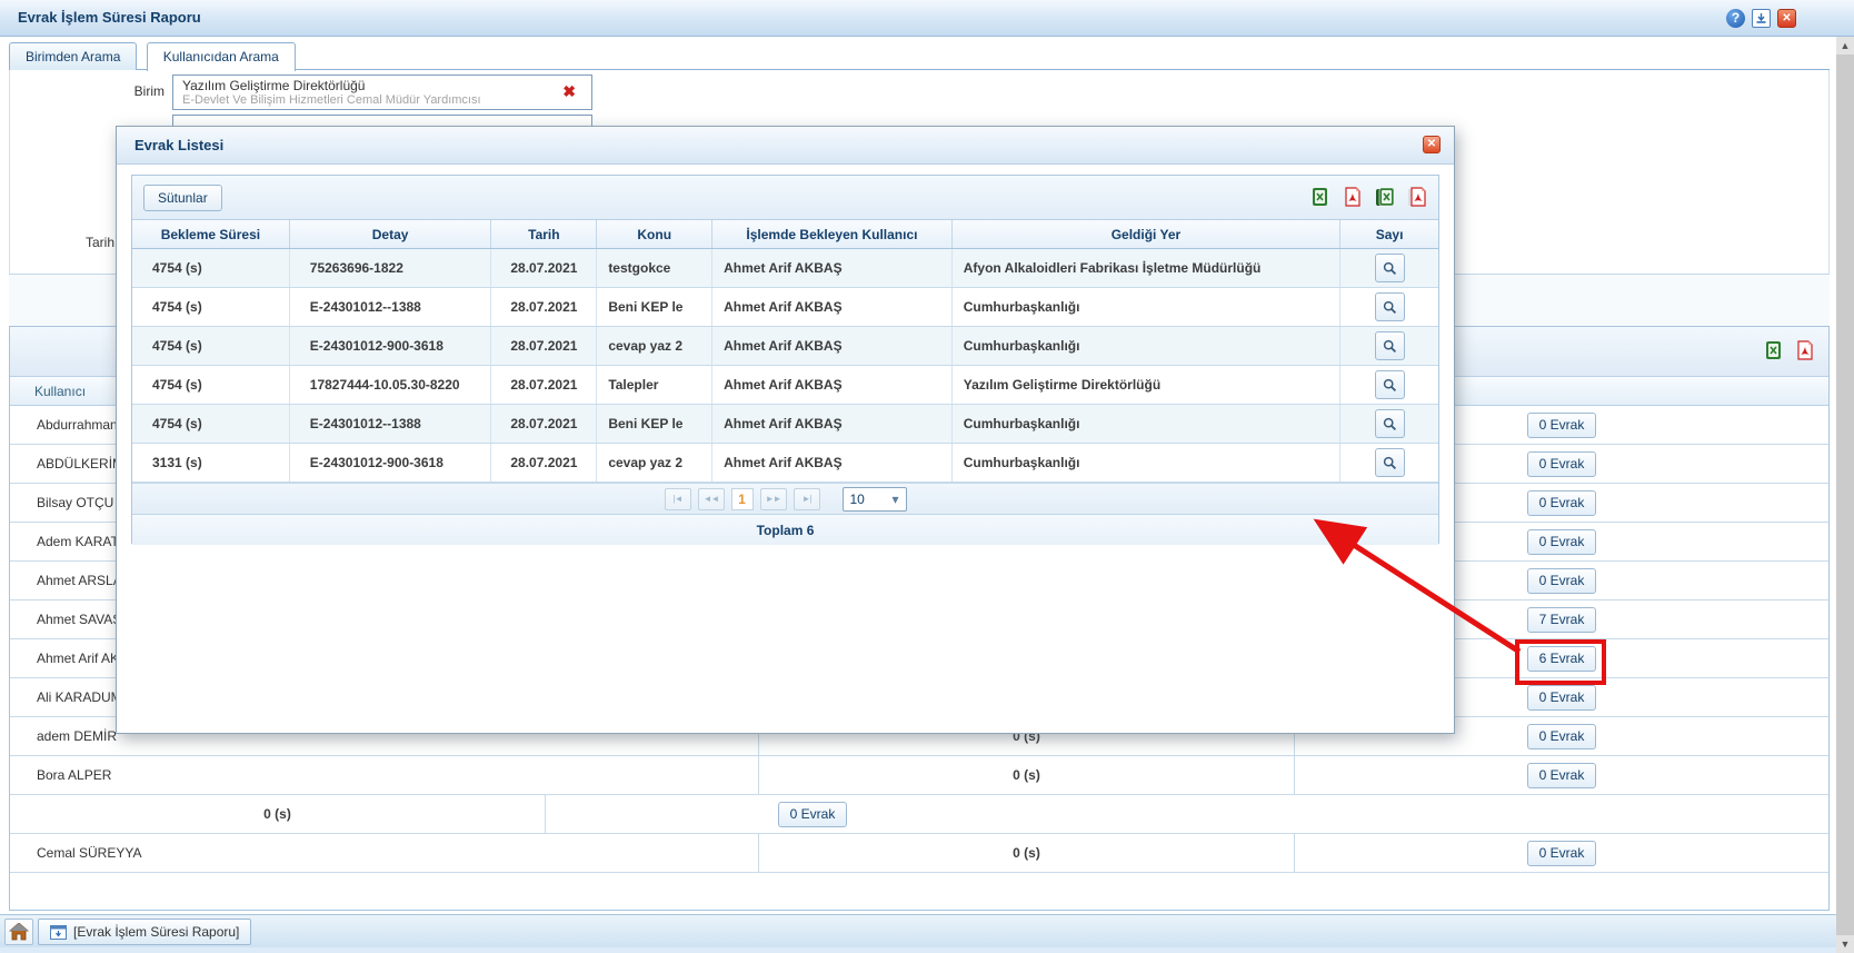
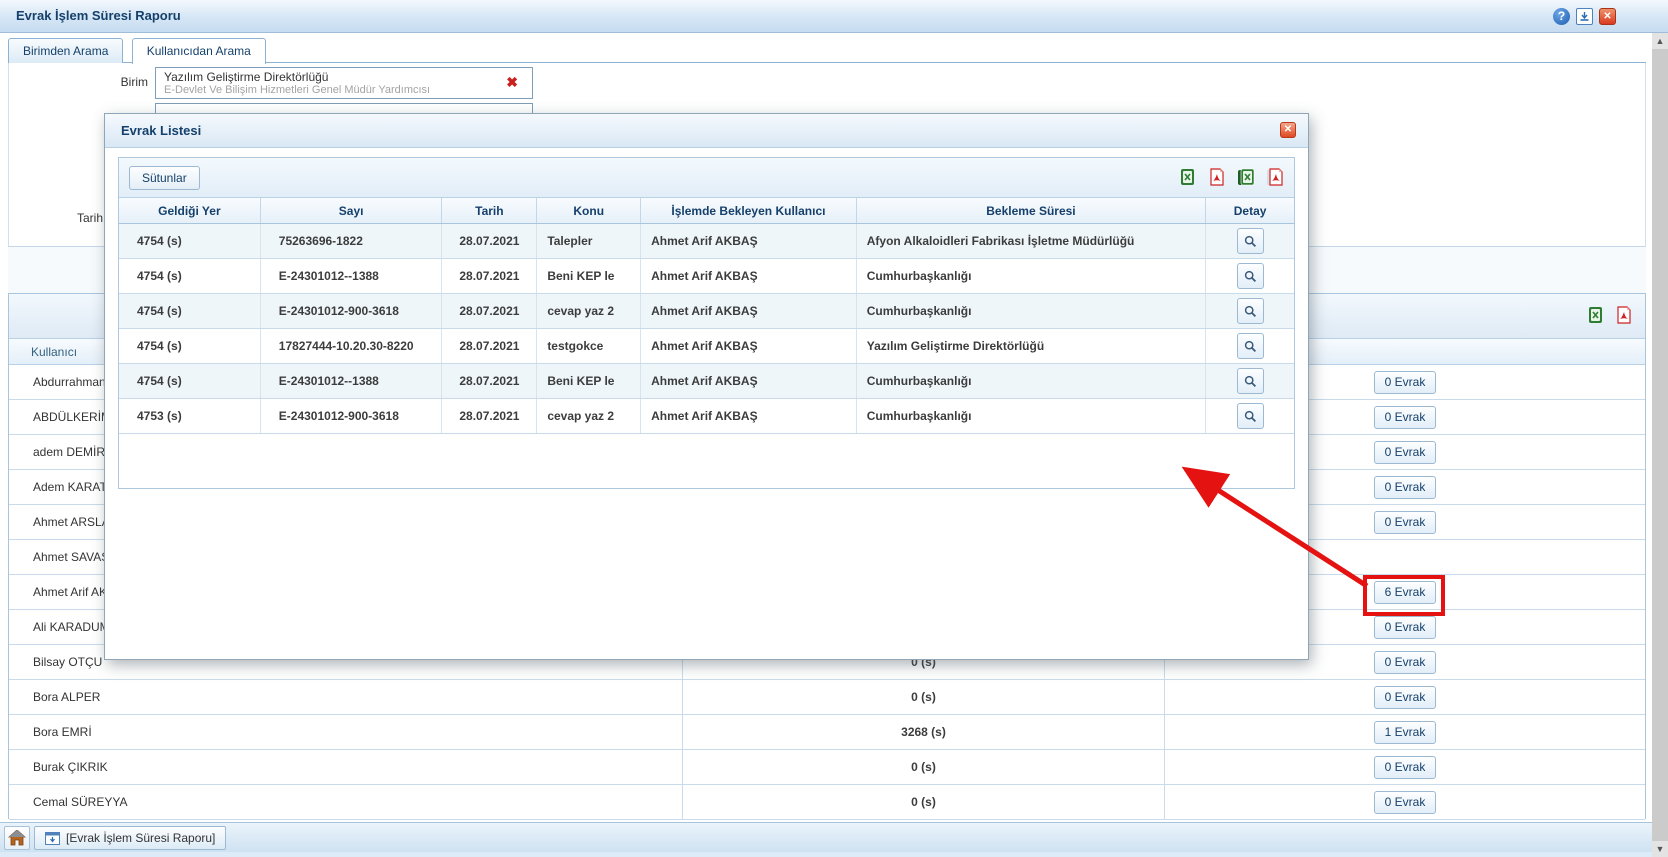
  Evrak İşlem Süresi Raporu
  ?
  ✕
  Birimden Arama Kullanıcıdan Arama
  Birim
  Yazılım Geliştirme Direktörlüğü
- E-Devlet Ve Bilişim Hizmetleri Cemal Müdür Yardımcısı
+ E-Devlet Ve Bilişim Hizmetleri Genel Müdür Yardımcısı
  ✖
  Tarih
  Kullanıcı
  Abdurrahman
  0 Evrak
  ABDÜLKERİ
  0 Evrak
- Bilsay OTÇU
+ adem DEMİR
  0 Evrak
  Adem KARA
  0 Evrak
  Ahmet ARSL
  0 Evrak
  Ahmet SAVA
- 7 Evrak
  Ahmet Arif A
  6 Evrak
  Ali KARADU
  0 Evrak
- adem DEMİR
+ Bilsay OTÇU
  0 (s)
  0 Evrak
  Bora ALPER
  0 (s)
  0 Evrak
+ Bora EMRİ
+ 3268 (s)
+ 1 Evrak
+ Burak ÇIKRIK
  0 (s)
  0 Evrak
  Cemal SÜREYYA
  0 (s)
  0 Evrak
  Evrak Listesi
  ✕
  Sütunlar
- Bekleme Süresi
+ Geldiği Yer
- Detay
+ Sayı
  Tarih
  Konu
  İşlemde Bekleyen Kullanıcı
- Geldiği Yer
+ Bekleme Süresi
- Sayı
+ Detay
  4754 (s)
  75263696-1822
  28.07.2021
- testgokce
+ Talepler
  Ahmet Arif AKBAŞ
  Afyon Alkaloidleri Fabrikası İşletme Müdürlüğü
  4754 (s)
  E-24301012--1388
  28.07.2021
  Beni KEP le
  Ahmet Arif AKBAŞ
  Cumhurbaşkanlığı
  4754 (s)
  E-24301012-900-3618
  28.07.2021
  cevap yaz 2
  Ahmet Arif AKBAŞ
  Cumhurbaşkanlığı
  4754 (s)
- 17827444-10.05.30-8220
+ 17827444-10.20.30-8220
  28.07.2021
- Talepler
+ testgokce
  Ahmet Arif AKBAŞ
  Yazılım Geliştirme Direktörlüğü
  4754 (s)
  E-24301012--1388
  28.07.2021
  Beni KEP le
  Ahmet Arif AKBAŞ
  Cumhurbaşkanlığı
- 3131 (s)
+ 4753 (s)
  E-24301012-900-3618
  28.07.2021
  cevap yaz 2
  Ahmet Arif AKBAŞ
  Cumhurbaşkanlığı
- |◄
- ◄◄
- 1
- ►►
- ►|
- 10
- ▾
- Toplam 6
  [Evrak İşlem Süresi Raporu]
  ▲
  ▼
